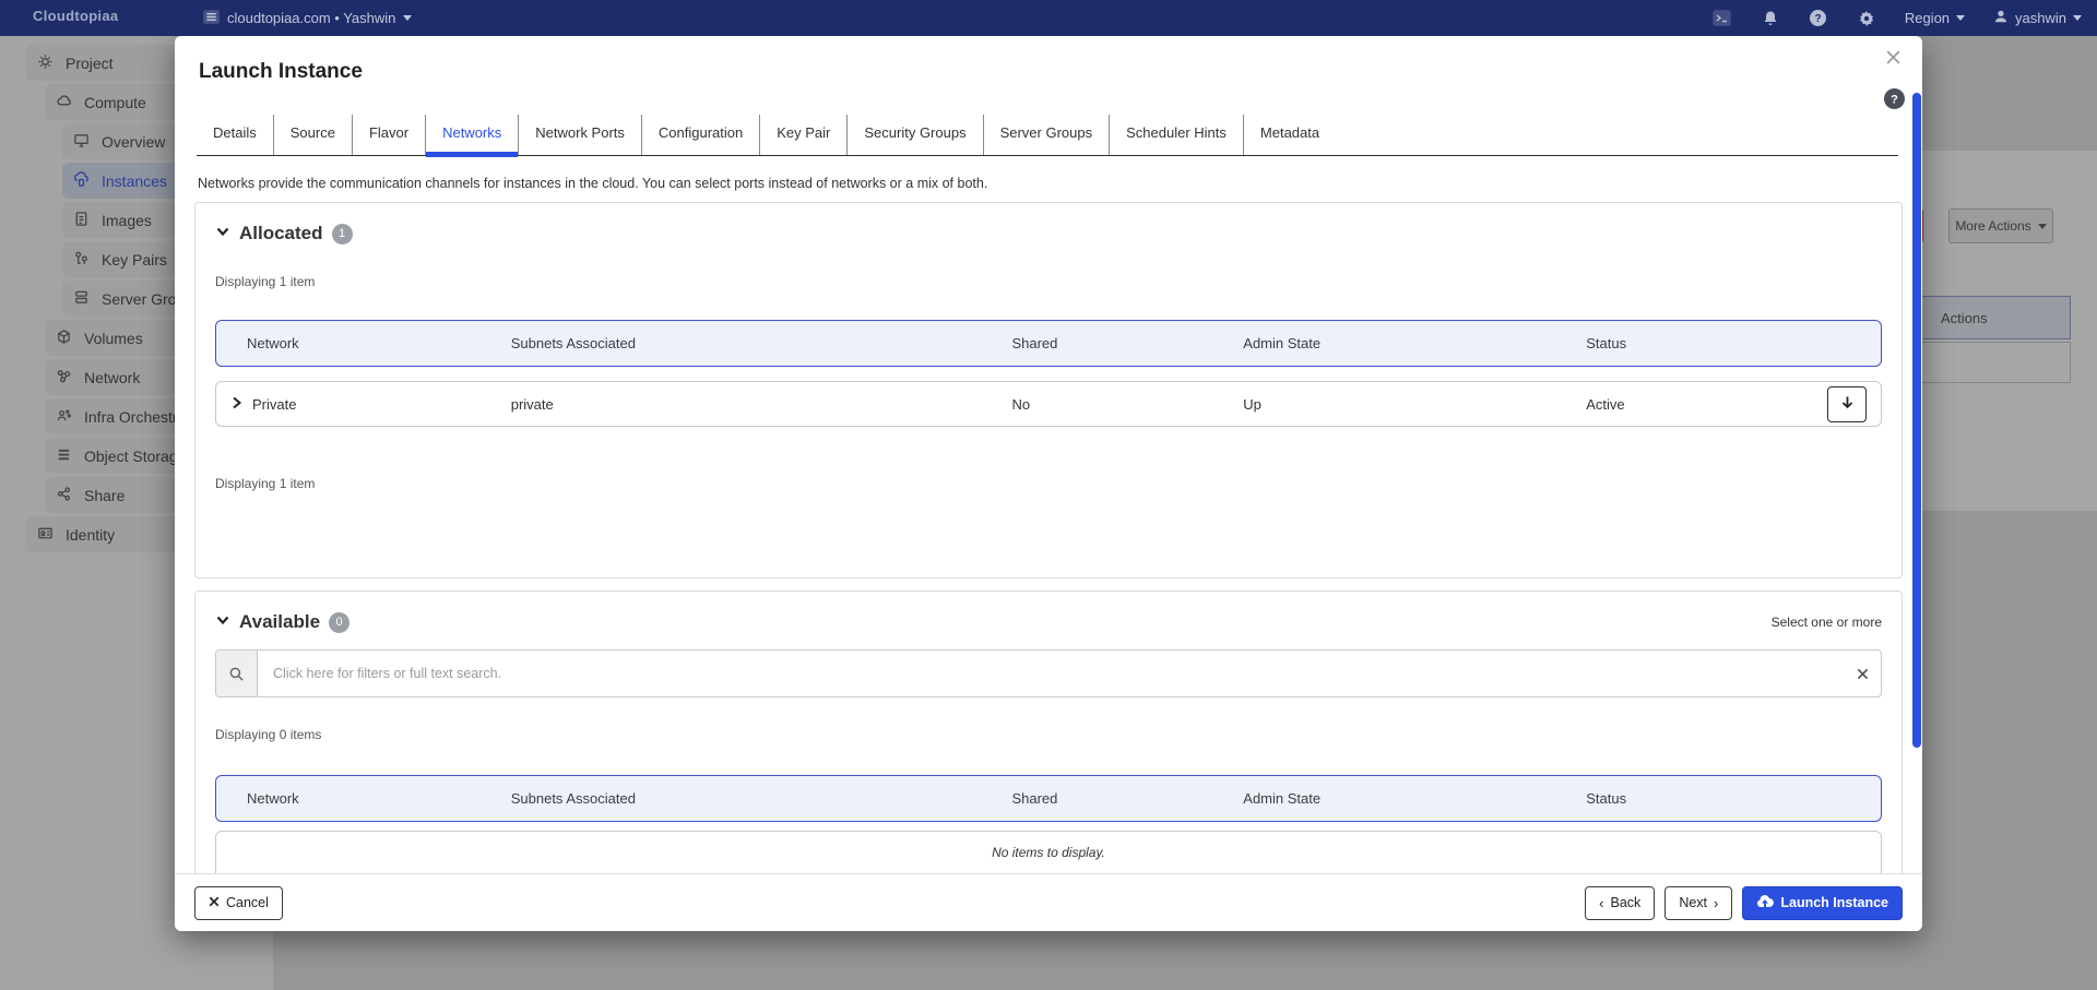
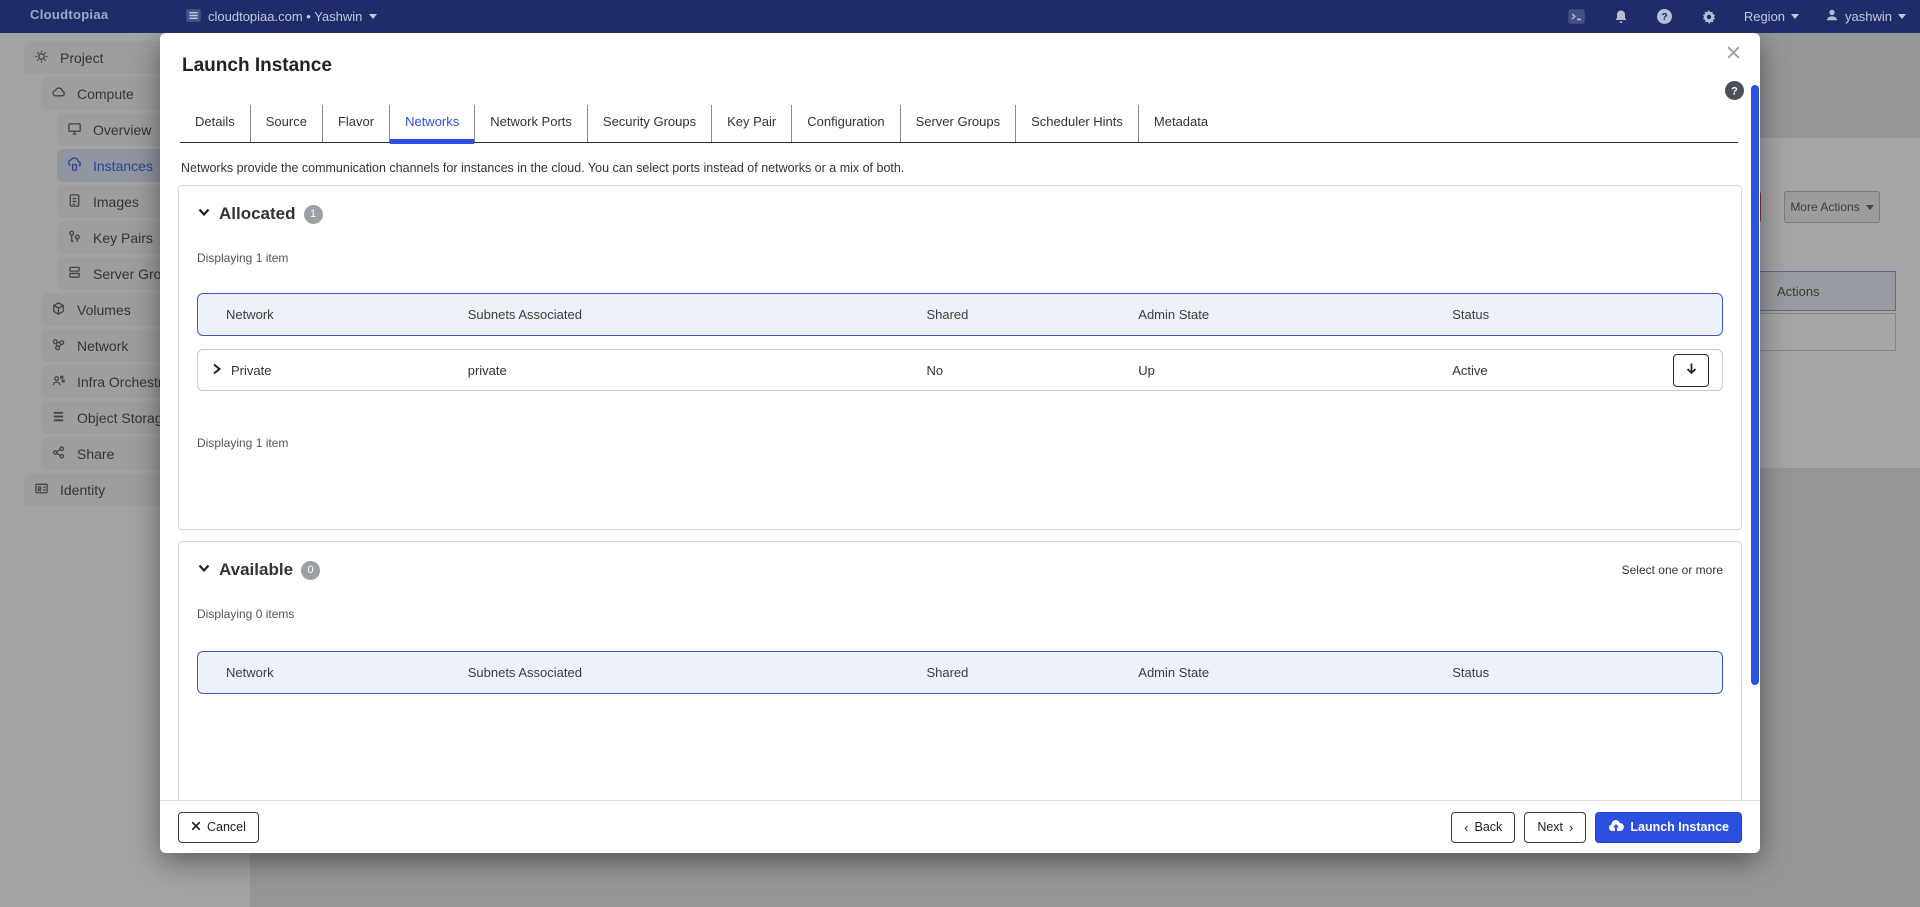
  Project
  Compute
  Overview
  Instances
  Images
  Key Pairs
  Server Gro
  Volumes
  Network
  Object Storag
  Share
  Identity
  More Actions
  Actions
  Cloudtopiaa
  cloudtopiaa.com • Yashwin
  ?
  Region
  yashwin
  Launch Instance
  ?
  Details
  Source
  Flavor
  Networks
  Network Ports
- Configuration
+ Security Groups
  Key Pair
- Security Groups
+ Configuration
  Server Groups
  Scheduler Hints
  Metadata
  Networks provide the communication channels for instances in the cloud. You can select ports instead of networks or a mix of both.
  Allocated
  1
  Displaying 1 item
  Network
  Subnets Associated
  Shared
  Admin State
  Status
  Private
  private
  No
  Up
  Active
  Displaying 1 item
  Available
  0
  Select one or more
- Click here for filters or full text search.
  Displaying 0 items
  Network
  Subnets Associated
  Shared
  Admin State
  Status
- No items to display.
  Cancel
  ‹
  Back
  Next
  ›
  Launch Instance
